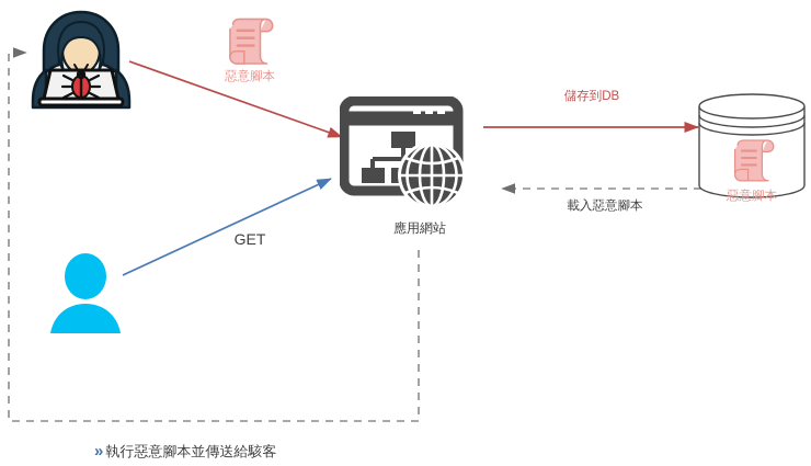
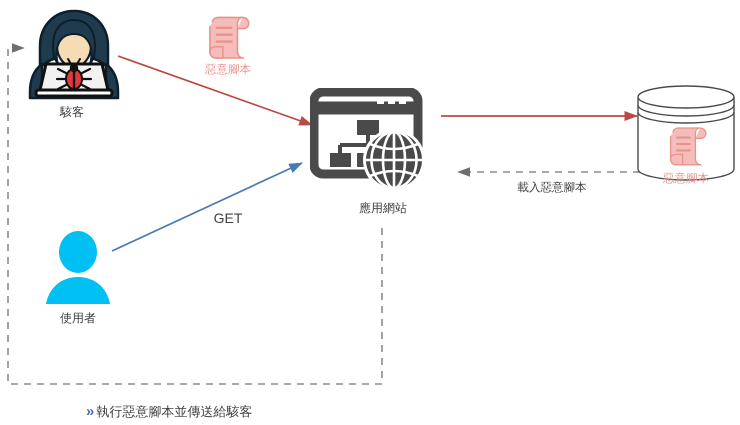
+ 駭客
+ 使用者
  應用網站
  惡意腳本
  惡意腳本
- 儲存到DB
  載入惡意腳本
  GET
  » 執行惡意腳本並傳送給駭客
